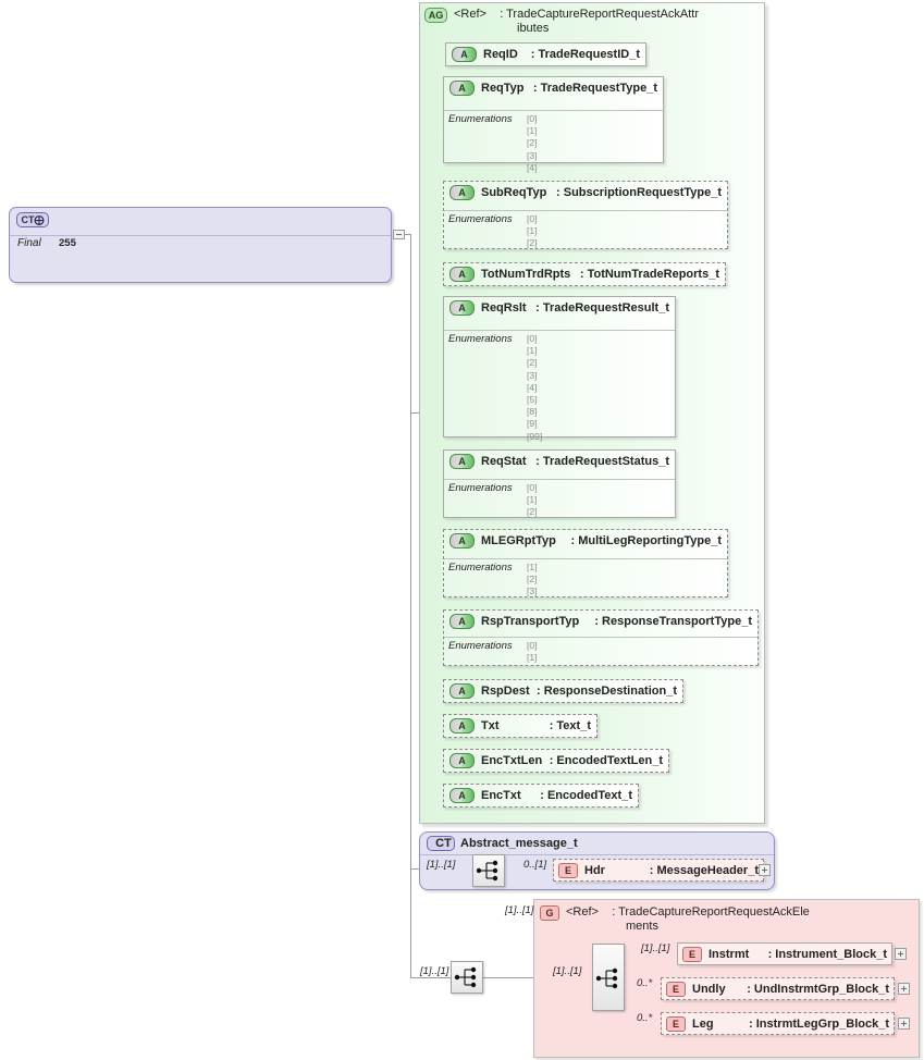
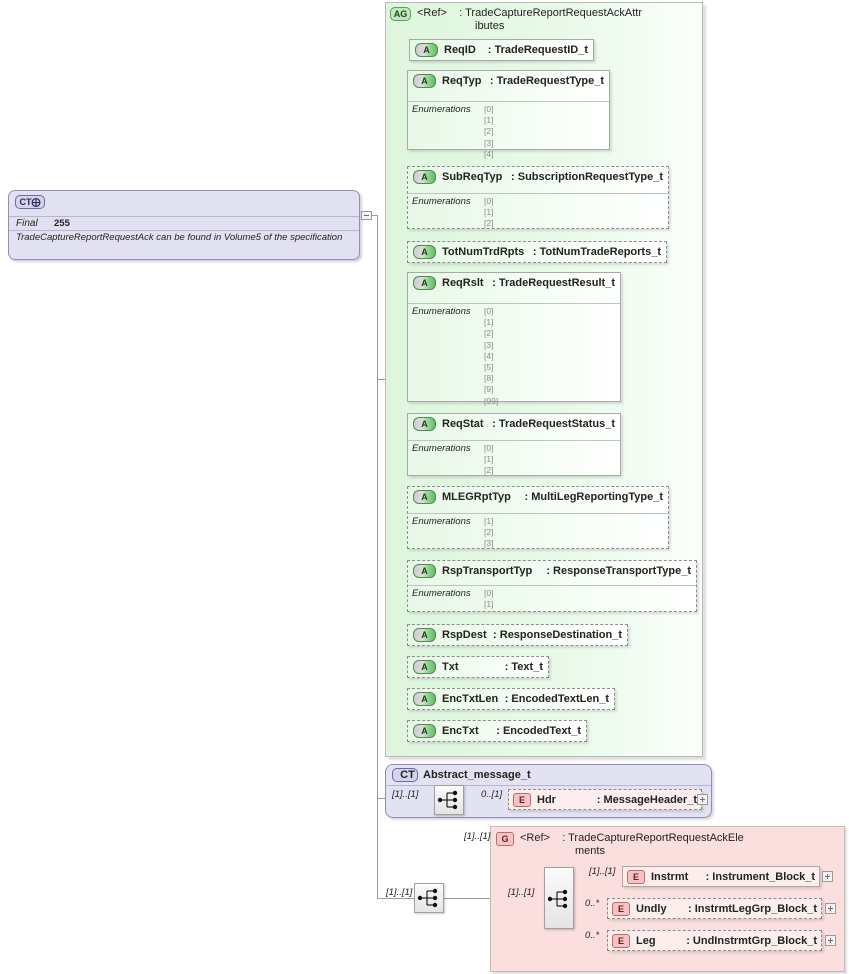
  CT
  ⨁
  Final
  255
+ TradeCaptureReportRequestAck can be found in Volume5 of the specification
  AG
  <Ref> : TradeCaptureReportRequestAckAttr
  ibutes
  A
  ReqID
  : TradeRequestID_t
  A
  ReqTyp
  : TradeRequestType_t
  Enumerations
  [0]
  [1]
  [2]
  [3]
  [4]
  A
  SubReqTyp
  : SubscriptionRequestType_t
  Enumerations
  [0]
  [1]
  [2]
  A
  TotNumTrdRpts
  : TotNumTradeReports_t
  A
  ReqRslt
  : TradeRequestResult_t
  Enumerations
  [0]
  [1]
  [2]
  [3]
  [4]
  [5]
  [8]
  [9]
  [99]
  A
  ReqStat
  : TradeRequestStatus_t
  Enumerations
  [0]
  [1]
  [2]
  A
  MLEGRptTyp
  : MultiLegReportingType_t
  Enumerations
  [1]
  [2]
  [3]
  A
  RspTransportTyp
  : ResponseTransportType_t
  Enumerations
  [0]
  [1]
  A
  RspDest
  : ResponseDestination_t
  A
  Txt
  : Text_t
  A
  EncTxtLen
  : EncodedTextLen_t
  A
  EncTxt
  : EncodedText_t
  CT
  Abstract_message_t
  [1]..[1]
  0..[1]
  E
  Hdr
  : MessageHeader_t
  [1]..[1]
  G
  <Ref> : TradeCaptureReportRequestAckEle
  ments
  [1]..[1]
  [1]..[1]
  [1]..[1]
  E
  Instrmt
  : Instrument_Block_t
  0..*
  E
  Undly
- : UndInstrmtGrp_Block_t
+ : InstrmtLegGrp_Block_t
  0..*
  E
  Leg
- : InstrmtLegGrp_Block_t
+ : UndInstrmtGrp_Block_t
